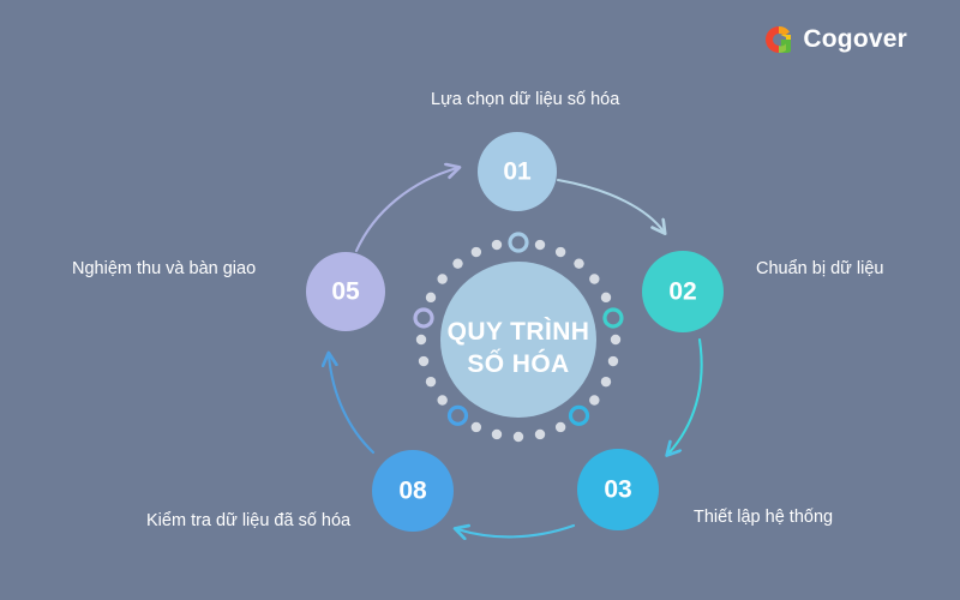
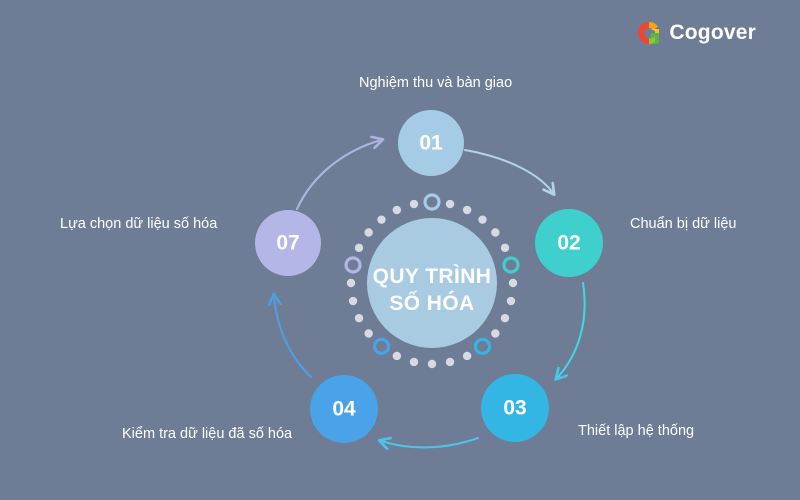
  Cogover
  QUY TRÌNH
  SỐ HÓA
  01
  02
  03
- 08
+ 04
- 05
+ 07
- Lựa chọn dữ liệu số hóa
+ Nghiệm thu và bàn giao
  Chuẩn bị dữ liệu
  Thiết lập hệ thống
  Kiểm tra dữ liệu đã số hóa
- Nghiệm thu và bàn giao
+ Lựa chọn dữ liệu số hóa
